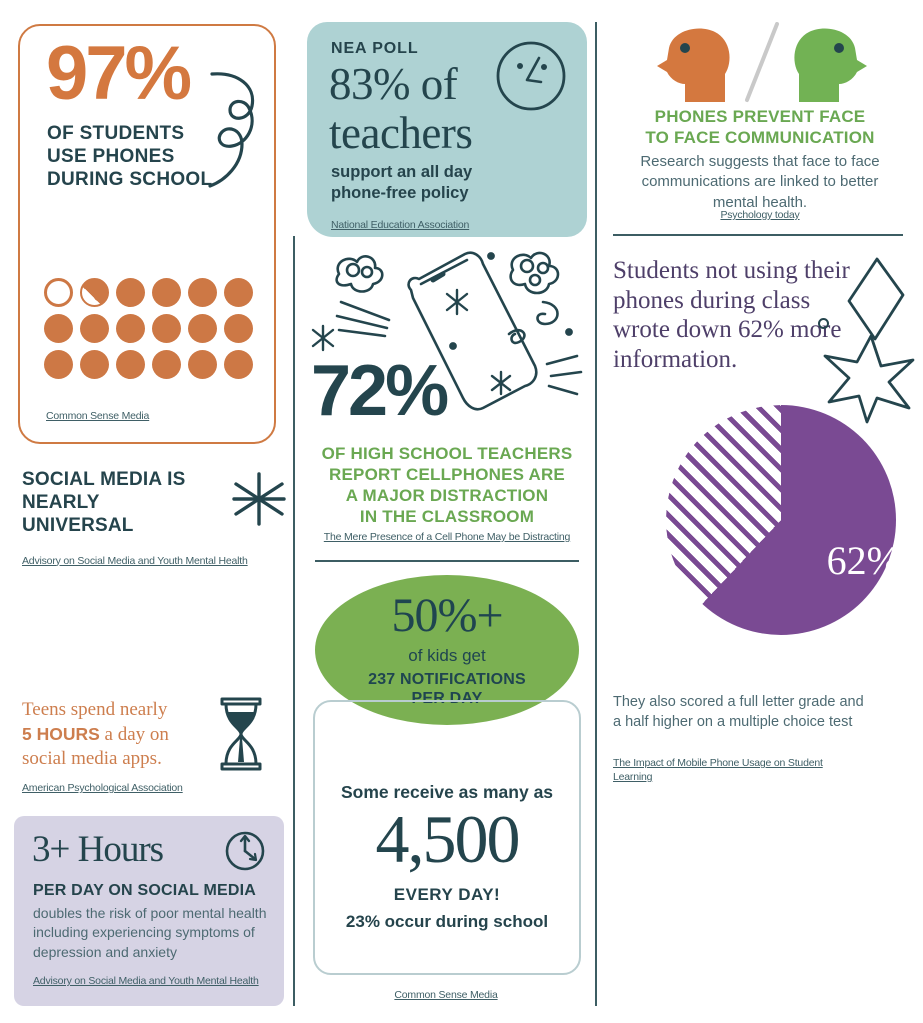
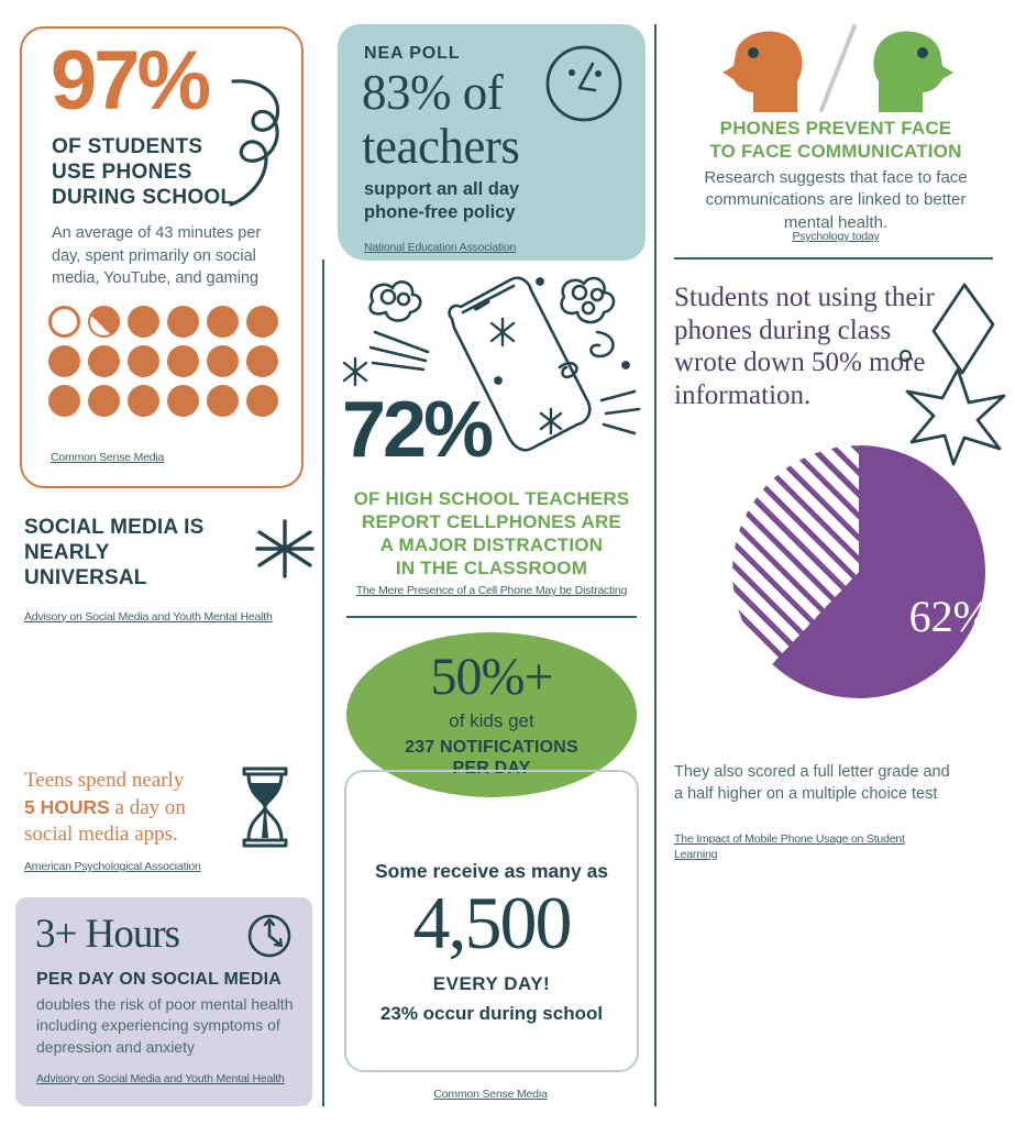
  97%
  OF STUDENTS
  USE PHONES
  DURING SCHOOL
+ An average of 43 minutes per day, spent primarily on social media, YouTube, and gaming
  Common Sense Media
  SOCIAL MEDIA IS
  NEARLY UNIVERSAL
  Advisory on Social Media and Youth Mental Health
  Teens spend nearly
  5 HOURS a day on
  social media apps.
  American Psychological Association
  3+ Hours
  PER DAY ON SOCIAL MEDIA
  doubles the risk of poor mental health including experiencing symptoms of depression and anxiety
  Advisory on Social Media and Youth Mental Health
  NEA POLL
  83% of
  teachers
  support an all day
  phone-free policy
  National Education Association
  72%
  OF HIGH SCHOOL TEACHERS
  REPORT CELLPHONES ARE
  A MAJOR DISTRACTION
  IN THE CLASSROOM
  The Mere Presence of a Cell Phone May be Distracting
  50%+
  of kids get
  237 NOTIFICATIONS
  PER DAY
  Some receive as many as
  4,500
  EVERY DAY!
  23% occur during school
  Common Sense Media
  PHONES PREVENT FACE
  TO FACE COMMUNICATION
  Research suggests that face to face communications are linked to better mental health.
  Psychology today
- Students not using their phones during class wrote down 62% more information.
+ Students not using their phones during class wrote down 50% more information.
  62%
  They also scored a full letter grade and a half higher on a multiple choice test
  The Impact of Mobile Phone Usage on Student Learning
